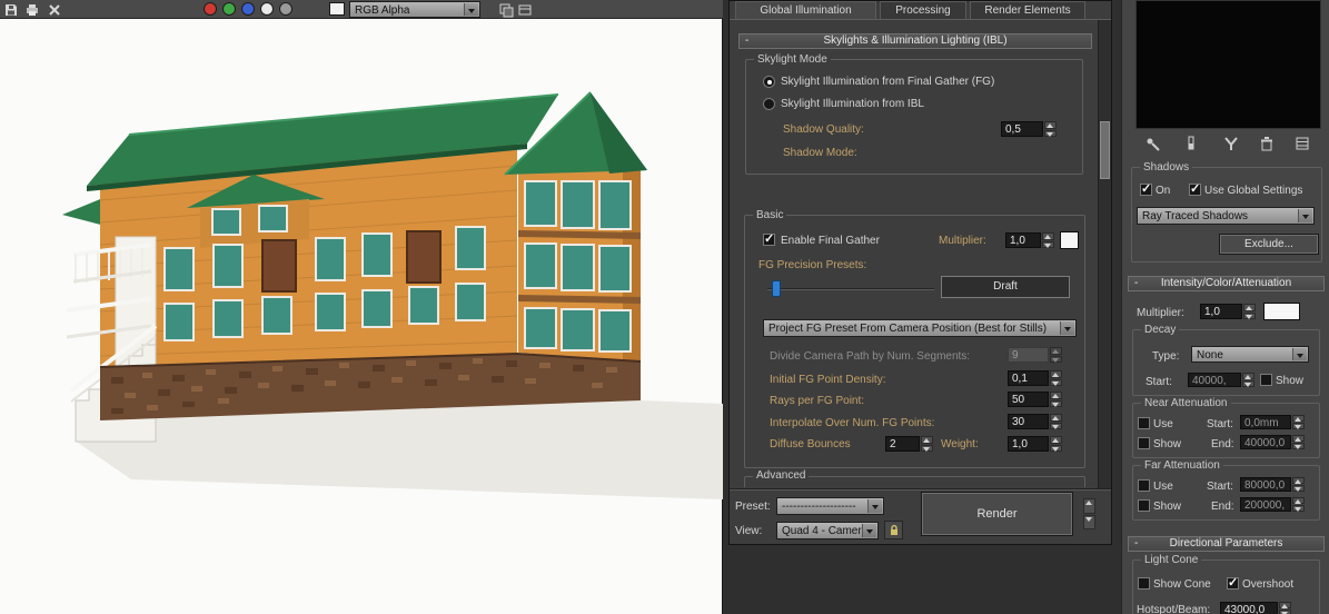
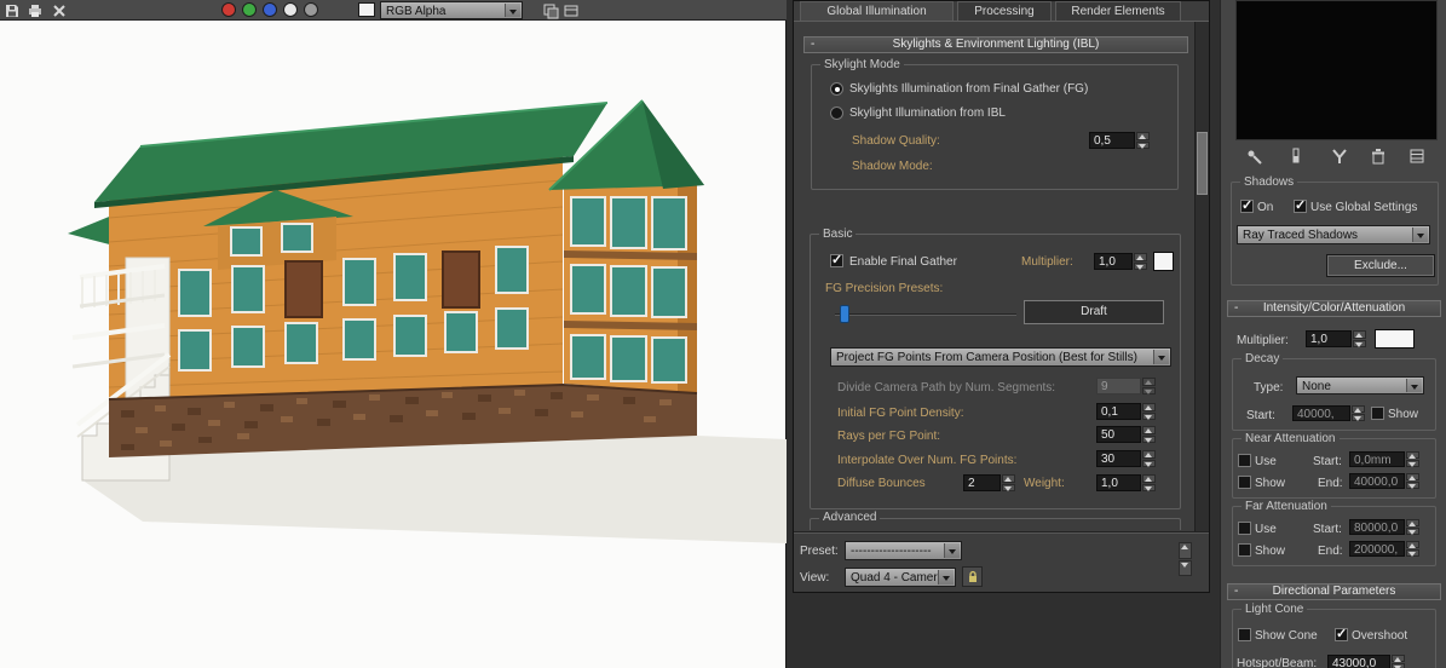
  RGB Alpha
  Global Illumination
  Processing
  Render Elements
- Skylights & Illumination Lighting (IBL)
+ Skylights & Environment Lighting (IBL)
  Skylight Mode
- Skylight Illumination from Final Gather (FG)
+ Skylights Illumination from Final Gather (FG)
  Skylight Illumination from IBL
  Shadow Quality:
  0,5
  Shadow Mode:
  Basic
  Enable Final Gather
  Multiplier:
  1,0
  FG Precision Presets:
  Draft
- Project FG Preset From Camera Position (Best for Stills)
+ Project FG Points From Camera Position (Best for Stills)
  Divide Camera Path by Num. Segments:
  9
  Initial FG Point Density:
  0,1
  Rays per FG Point:
  50
  Interpolate Over Num. FG Points:
  30
  Diffuse Bounces
  2
  Weight:
  1,0
  Advanced
  Preset:
  --------------------
  View:
  Quad 4 - Camer
- Render
  Shadows
  On
  Use Global Settings
  Ray Traced Shadows
  Exclude...
  Intensity/Color/Attenuation
  Multiplier:
  1,0
  Decay
  Type:
  None
  Start:
  40000,
  Show
  Near Attenuation
  Use
  Start:
  0,0mm
  Show
  End:
  40000,0
  Far Attenuation
  Use
  Start:
  80000,0
  Show
  End:
  200000,
  Directional Parameters
  Light Cone
  Show Cone
  Overshoot
  Hotspot/Beam:
  43000,0
